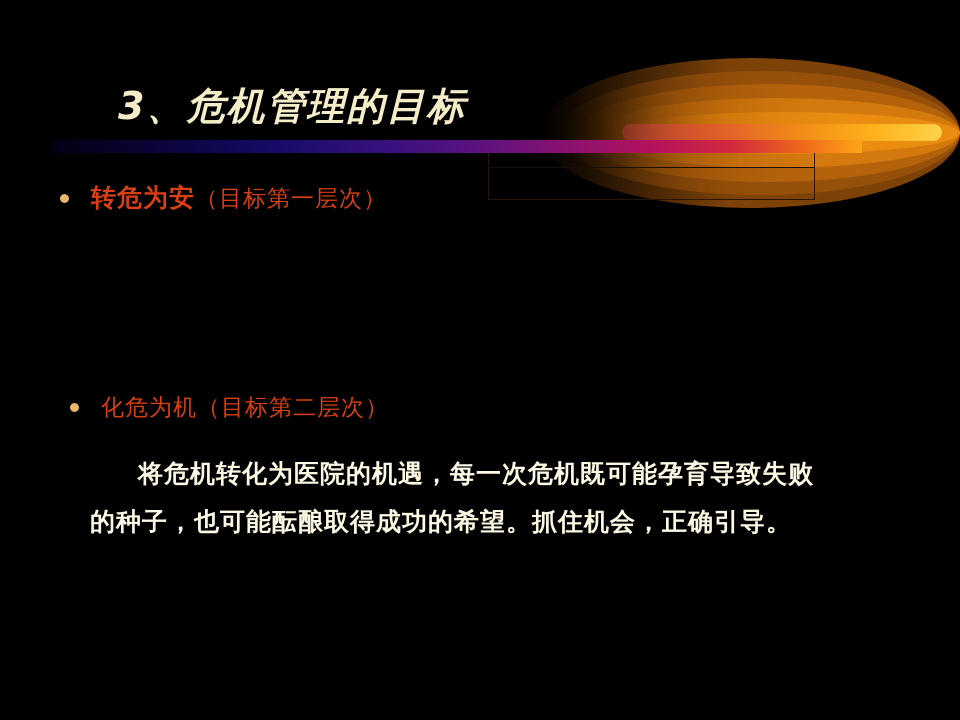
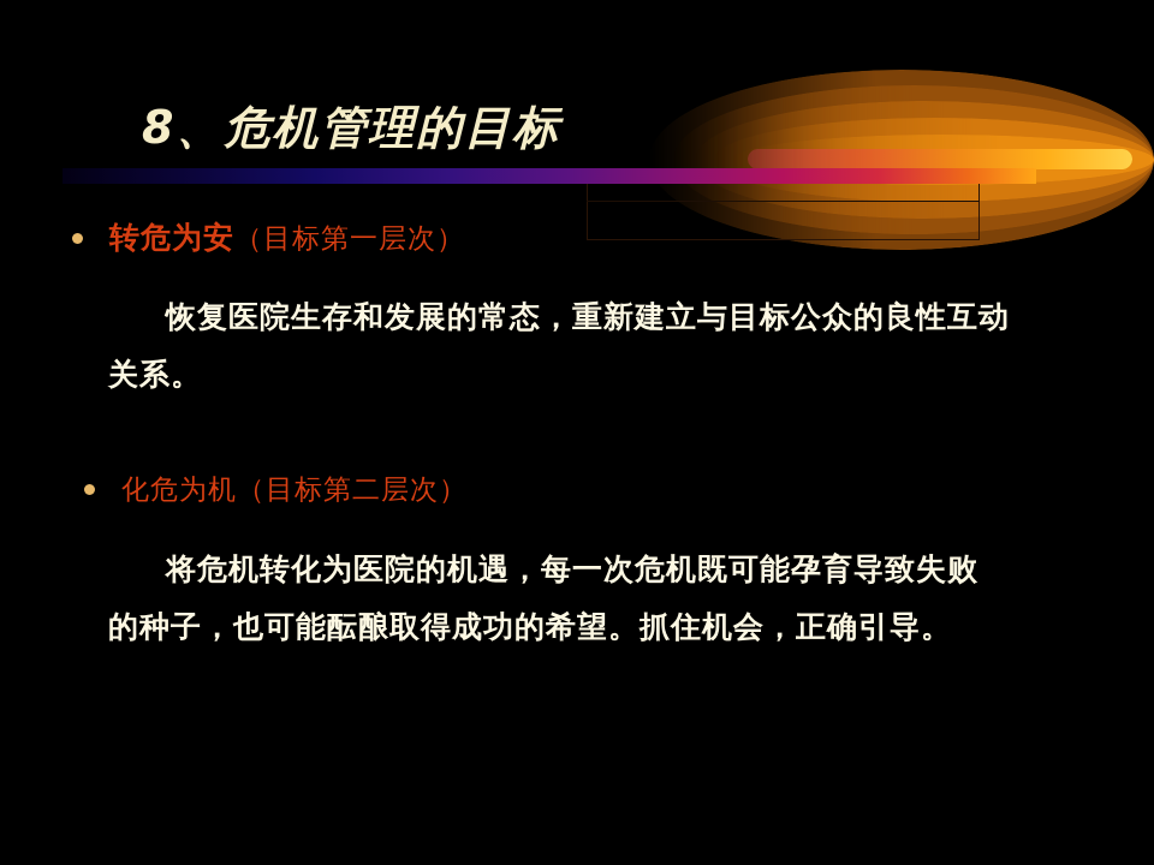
- 3、危机管理的目标
+ 8、危机管理的目标
  转危为安（目标第一层次）
+ 恢复医院生存和发展的常态，重新建立与目标公众的良性互动关系。
  化危为机（目标第二层次）
  将危机转化为医院的机遇，每一次危机既可能孕育导致失败的种子，也可能酝酿取得成功的希望。抓住机会，正确引导。
